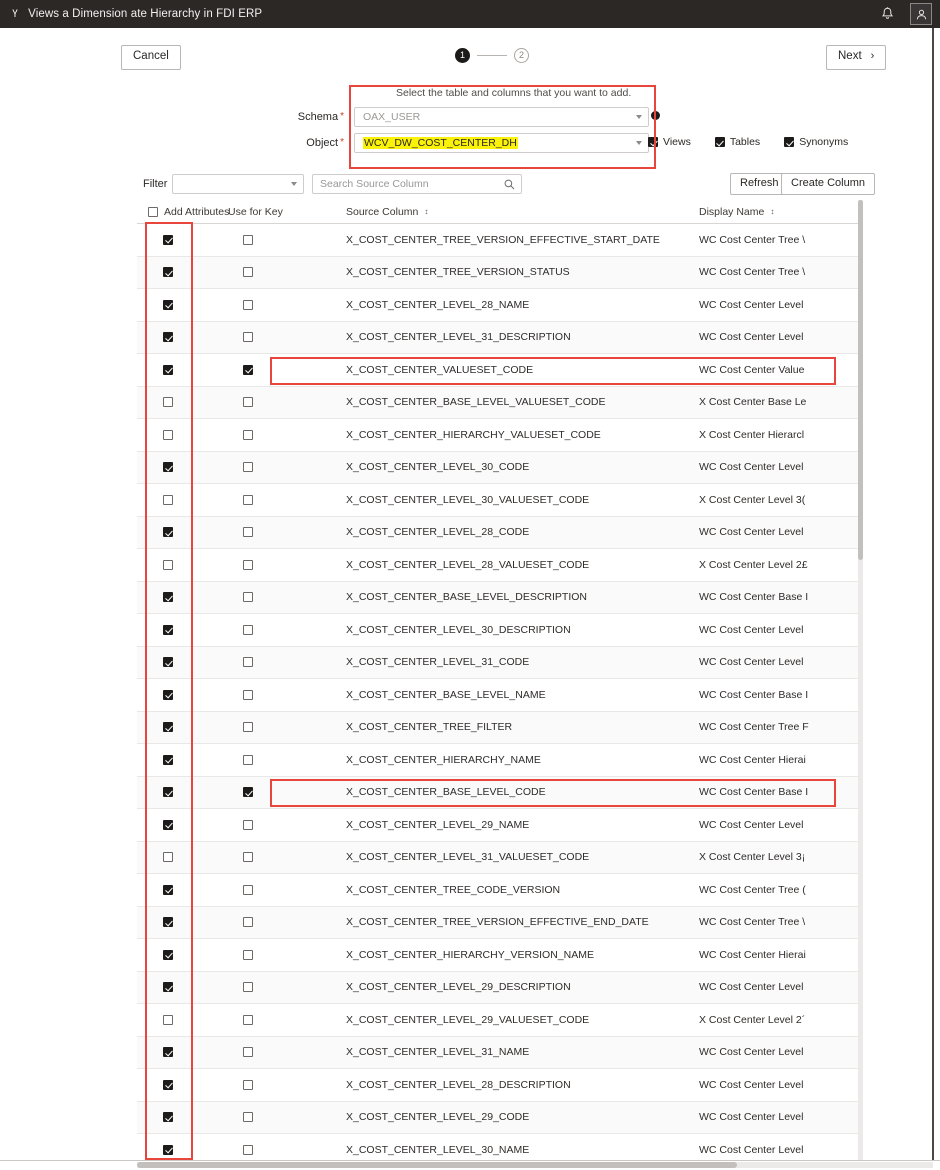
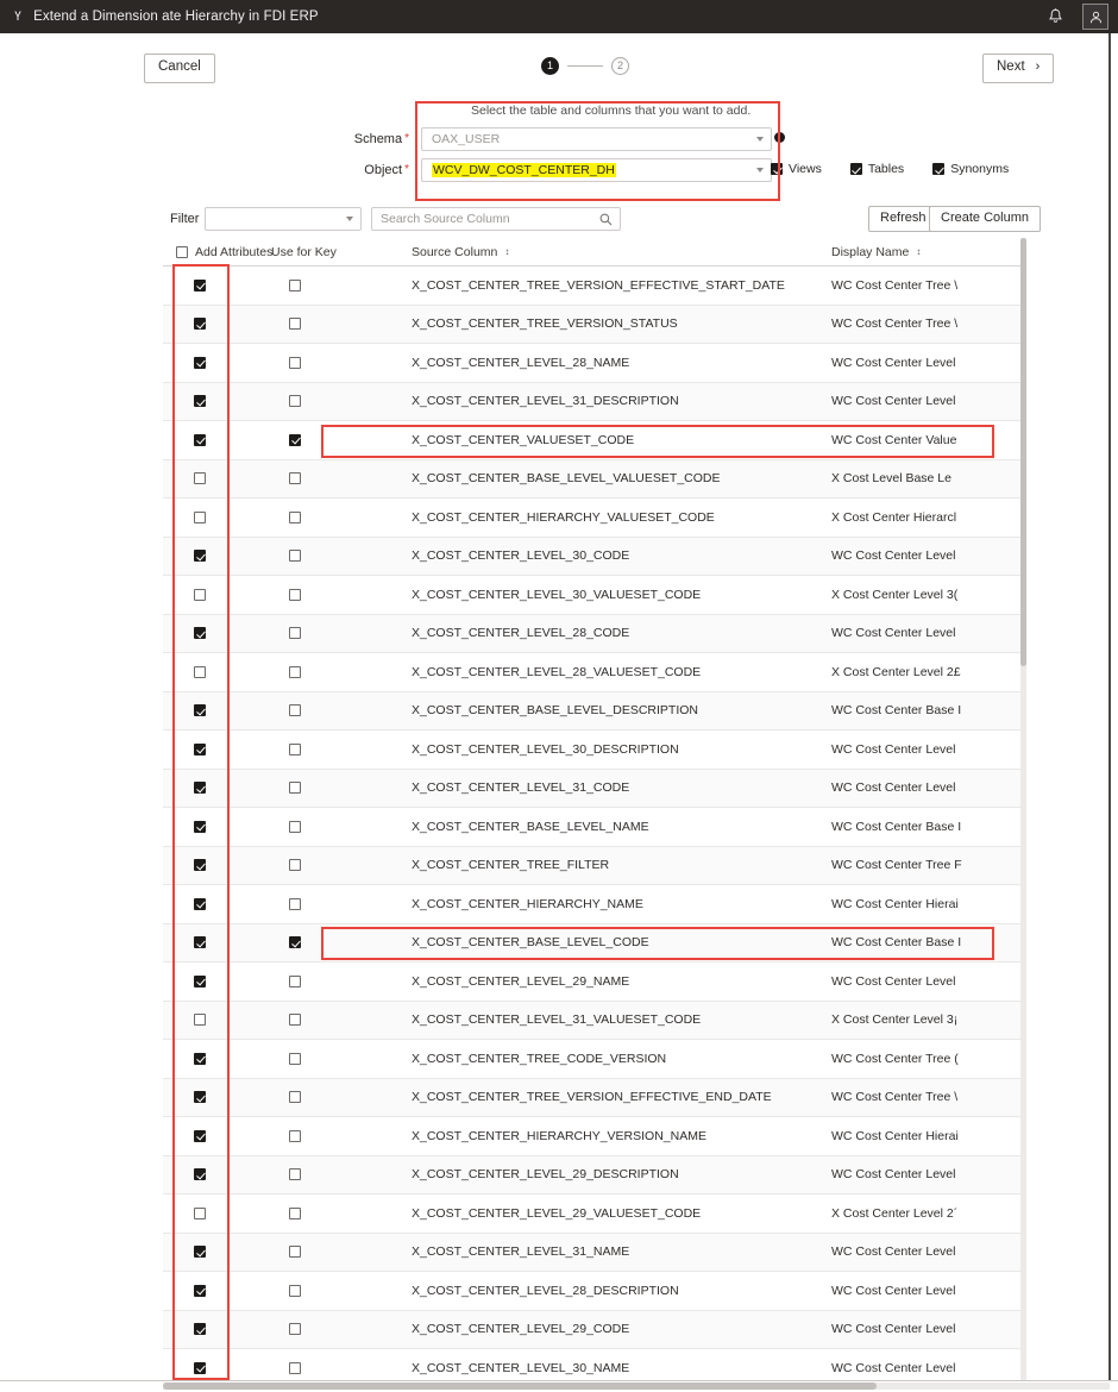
  Ү
- Views a Dimension ate Hierarchy in FDI ERP
+ Extend a Dimension ate Hierarchy in FDI ERP
  Cancel
  1
  2
  Next
  ›
  Select the table and columns that you want to add.
  Schema *
  OAX_USER
  Object *
  WCV_DW_COST_CENTER_DH
  Views
  Tables
  Synonyms
  Filter
  Search Source Column
  Refresh
  Create Column
  Add Attributes
  Use for Key
  Source Column
  ↕
  Display Name
  ↕
  X_COST_CENTER_TREE_VERSION_EFFECTIVE_START_DATE
  WC Cost Center Tree \
  X_COST_CENTER_TREE_VERSION_STATUS
  WC Cost Center Tree \
  X_COST_CENTER_LEVEL_28_NAME
  WC Cost Center Level
  X_COST_CENTER_LEVEL_31_DESCRIPTION
  WC Cost Center Level
  X_COST_CENTER_VALUESET_CODE
  WC Cost Center Value
  X_COST_CENTER_BASE_LEVEL_VALUESET_CODE
- X Cost Center Base Le
+ X Cost Level Base Le
  X_COST_CENTER_HIERARCHY_VALUESET_CODE
  X Cost Center Hierarcl
  X_COST_CENTER_LEVEL_30_CODE
  WC Cost Center Level
  X_COST_CENTER_LEVEL_30_VALUESET_CODE
  X Cost Center Level 3(
  X_COST_CENTER_LEVEL_28_CODE
  WC Cost Center Level
  X_COST_CENTER_LEVEL_28_VALUESET_CODE
  X Cost Center Level 2£
  X_COST_CENTER_BASE_LEVEL_DESCRIPTION
  WC Cost Center Base I
  X_COST_CENTER_LEVEL_30_DESCRIPTION
  WC Cost Center Level
  X_COST_CENTER_LEVEL_31_CODE
  WC Cost Center Level
  X_COST_CENTER_BASE_LEVEL_NAME
  WC Cost Center Base I
  X_COST_CENTER_TREE_FILTER
  WC Cost Center Tree F
  X_COST_CENTER_HIERARCHY_NAME
  WC Cost Center Hierai
  X_COST_CENTER_BASE_LEVEL_CODE
  WC Cost Center Base I
  X_COST_CENTER_LEVEL_29_NAME
  WC Cost Center Level
  X_COST_CENTER_LEVEL_31_VALUESET_CODE
  X Cost Center Level 3¡
  X_COST_CENTER_TREE_CODE_VERSION
  WC Cost Center Tree (
  X_COST_CENTER_TREE_VERSION_EFFECTIVE_END_DATE
  WC Cost Center Tree \
  X_COST_CENTER_HIERARCHY_VERSION_NAME
  WC Cost Center Hierai
  X_COST_CENTER_LEVEL_29_DESCRIPTION
  WC Cost Center Level
  X_COST_CENTER_LEVEL_29_VALUESET_CODE
  X Cost Center Level 2´
  X_COST_CENTER_LEVEL_31_NAME
  WC Cost Center Level
  X_COST_CENTER_LEVEL_28_DESCRIPTION
  WC Cost Center Level
  X_COST_CENTER_LEVEL_29_CODE
  WC Cost Center Level
  X_COST_CENTER_LEVEL_30_NAME
  WC Cost Center Level
